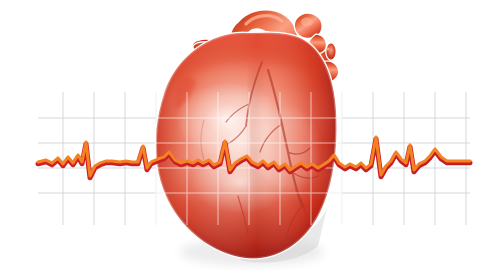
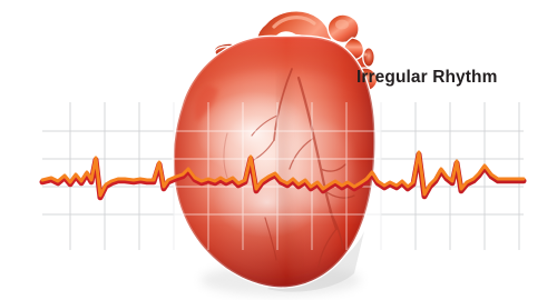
+ Irregular Rhythm
